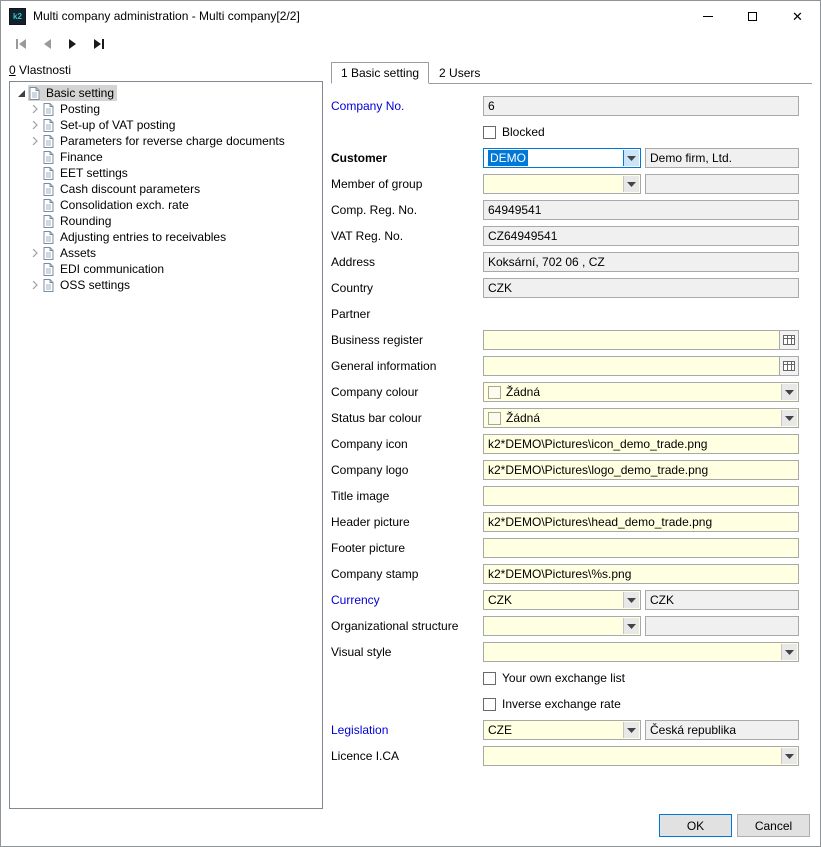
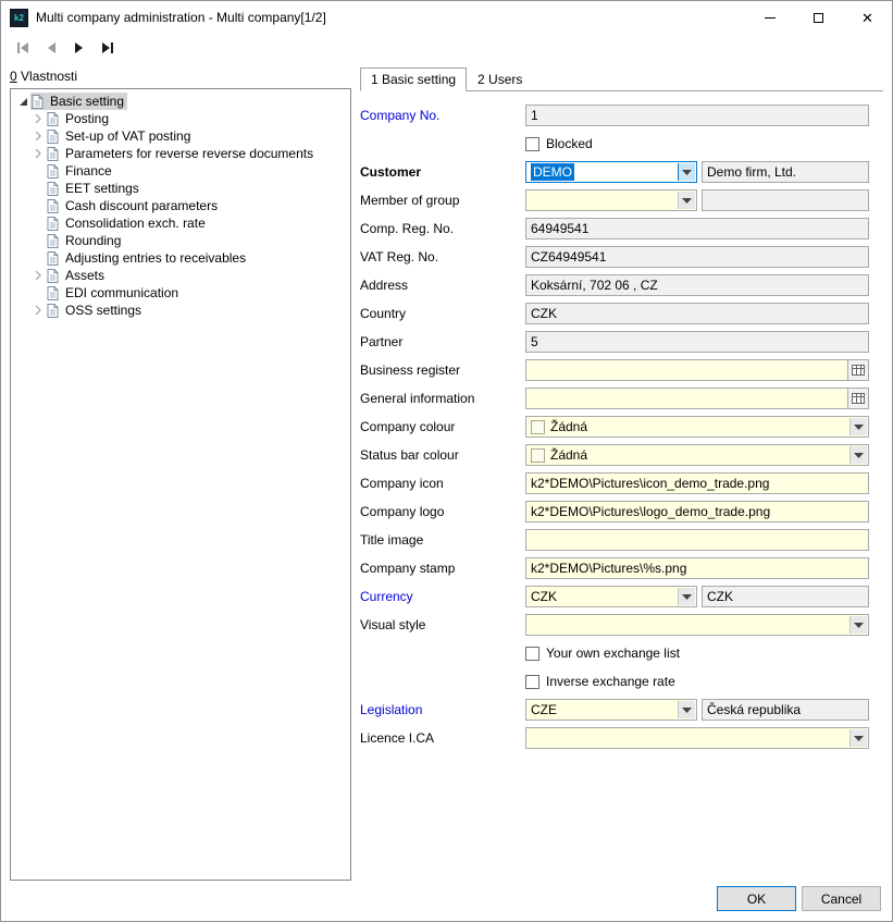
  k2
- Multi company administration - Multi company[2/2]
+ Multi company administration - Multi company[1/2]
  ✕
  0 Vlastnosti
  Basic setting
  Posting
  Set-up of VAT posting
- Parameters for reverse charge documents
+ Parameters for reverse reverse documents
  Finance
  EET settings
  Cash discount parameters
  Consolidation exch. rate
  Rounding
  Adjusting entries to receivables
  Assets
  EDI communication
  OSS settings
  1 Basic setting
  2 Users
  Company No.
- 6
+ 1
  Blocked
  Customer
  DEMO
  Demo firm, Ltd.
  Member of group
  Comp. Reg. No.
  64949541
  VAT Reg. No.
  CZ64949541
  Address
  Koksární, 702 06 , CZ
  Country
  CZK
  Partner
+ 5
  Business register
  General information
  Company colour
  Žádná
  Status bar colour
  Žádná
  Company icon
  k2*DEMO\Pictures\icon_demo_trade.png
  Company logo
  k2*DEMO\Pictures\logo_demo_trade.png
  Title image
- Header picture
- k2*DEMO\Pictures\head_demo_trade.png
- Footer picture
  Company stamp
  k2*DEMO\Pictures\%s.png
  Currency
  CZK
  CZK
- Organizational structure
  Visual style
  Your own exchange list
  Inverse exchange rate
  Legislation
  CZE
  Česká republika
  Licence I.CA
  OK
  Cancel
